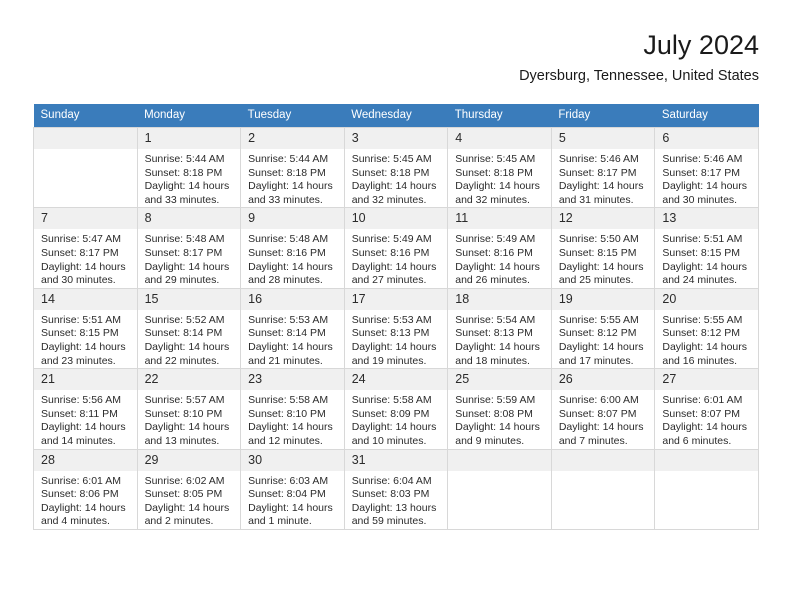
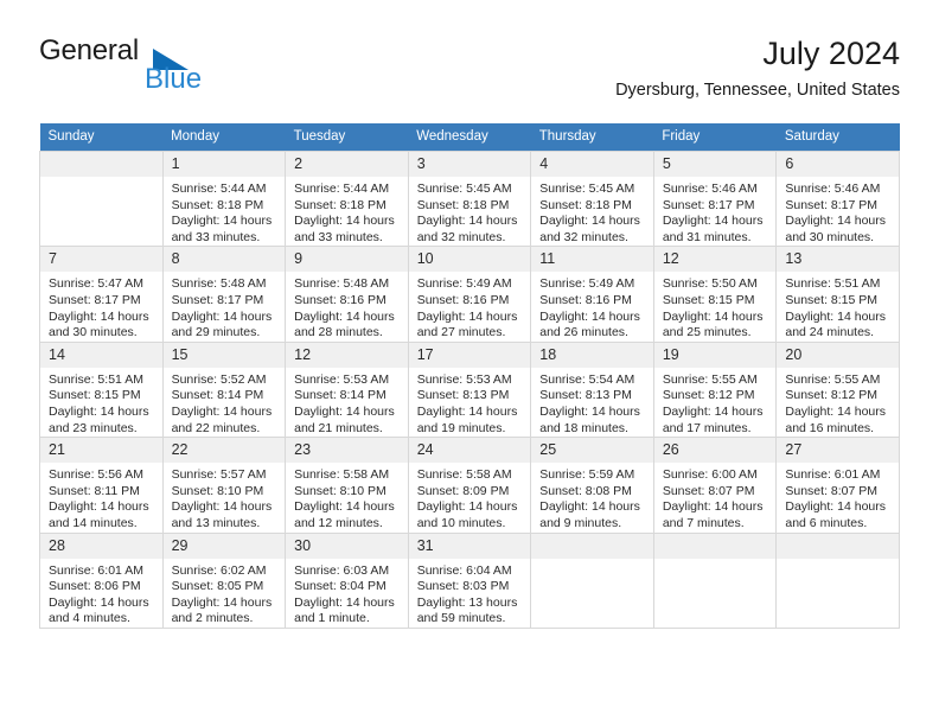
+ General
+ Blue
  July 2024
  Dyersburg, Tennessee, United States
  Sunday	Monday	Tuesday	Wednesday	Thursday	Friday	Saturday
  	1Sunrise: 5:44 AMSunset: 8:18 PMDaylight: 14 hoursand 33 minutes.	2Sunrise: 5:44 AMSunset: 8:18 PMDaylight: 14 hoursand 33 minutes.	3Sunrise: 5:45 AMSunset: 8:18 PMDaylight: 14 hoursand 32 minutes.	4Sunrise: 5:45 AMSunset: 8:18 PMDaylight: 14 hoursand 32 minutes.	5Sunrise: 5:46 AMSunset: 8:17 PMDaylight: 14 hoursand 31 minutes.	6Sunrise: 5:46 AMSunset: 8:17 PMDaylight: 14 hoursand 30 minutes.
  7Sunrise: 5:47 AMSunset: 8:17 PMDaylight: 14 hoursand 30 minutes.	8Sunrise: 5:48 AMSunset: 8:17 PMDaylight: 14 hoursand 29 minutes.	9Sunrise: 5:48 AMSunset: 8:16 PMDaylight: 14 hoursand 28 minutes.	10Sunrise: 5:49 AMSunset: 8:16 PMDaylight: 14 hoursand 27 minutes.	11Sunrise: 5:49 AMSunset: 8:16 PMDaylight: 14 hoursand 26 minutes.	12Sunrise: 5:50 AMSunset: 8:15 PMDaylight: 14 hoursand 25 minutes.	13Sunrise: 5:51 AMSunset: 8:15 PMDaylight: 14 hoursand 24 minutes.
- 14Sunrise: 5:51 AMSunset: 8:15 PMDaylight: 14 hoursand 23 minutes.	15Sunrise: 5:52 AMSunset: 8:14 PMDaylight: 14 hoursand 22 minutes.	16Sunrise: 5:53 AMSunset: 8:14 PMDaylight: 14 hoursand 21 minutes.	17Sunrise: 5:53 AMSunset: 8:13 PMDaylight: 14 hoursand 19 minutes.	18Sunrise: 5:54 AMSunset: 8:13 PMDaylight: 14 hoursand 18 minutes.	19Sunrise: 5:55 AMSunset: 8:12 PMDaylight: 14 hoursand 17 minutes.	20Sunrise: 5:55 AMSunset: 8:12 PMDaylight: 14 hoursand 16 minutes.
+ 14Sunrise: 5:51 AMSunset: 8:15 PMDaylight: 14 hoursand 23 minutes.	15Sunrise: 5:52 AMSunset: 8:14 PMDaylight: 14 hoursand 22 minutes.	12Sunrise: 5:53 AMSunset: 8:14 PMDaylight: 14 hoursand 21 minutes.	17Sunrise: 5:53 AMSunset: 8:13 PMDaylight: 14 hoursand 19 minutes.	18Sunrise: 5:54 AMSunset: 8:13 PMDaylight: 14 hoursand 18 minutes.	19Sunrise: 5:55 AMSunset: 8:12 PMDaylight: 14 hoursand 17 minutes.	20Sunrise: 5:55 AMSunset: 8:12 PMDaylight: 14 hoursand 16 minutes.
  21Sunrise: 5:56 AMSunset: 8:11 PMDaylight: 14 hoursand 14 minutes.	22Sunrise: 5:57 AMSunset: 8:10 PMDaylight: 14 hoursand 13 minutes.	23Sunrise: 5:58 AMSunset: 8:10 PMDaylight: 14 hoursand 12 minutes.	24Sunrise: 5:58 AMSunset: 8:09 PMDaylight: 14 hoursand 10 minutes.	25Sunrise: 5:59 AMSunset: 8:08 PMDaylight: 14 hoursand 9 minutes.	26Sunrise: 6:00 AMSunset: 8:07 PMDaylight: 14 hoursand 7 minutes.	27Sunrise: 6:01 AMSunset: 8:07 PMDaylight: 14 hoursand 6 minutes.
  28Sunrise: 6:01 AMSunset: 8:06 PMDaylight: 14 hoursand 4 minutes.	29Sunrise: 6:02 AMSunset: 8:05 PMDaylight: 14 hoursand 2 minutes.	30Sunrise: 6:03 AMSunset: 8:04 PMDaylight: 14 hoursand 1 minute.	31Sunrise: 6:04 AMSunset: 8:03 PMDaylight: 13 hoursand 59 minutes.
